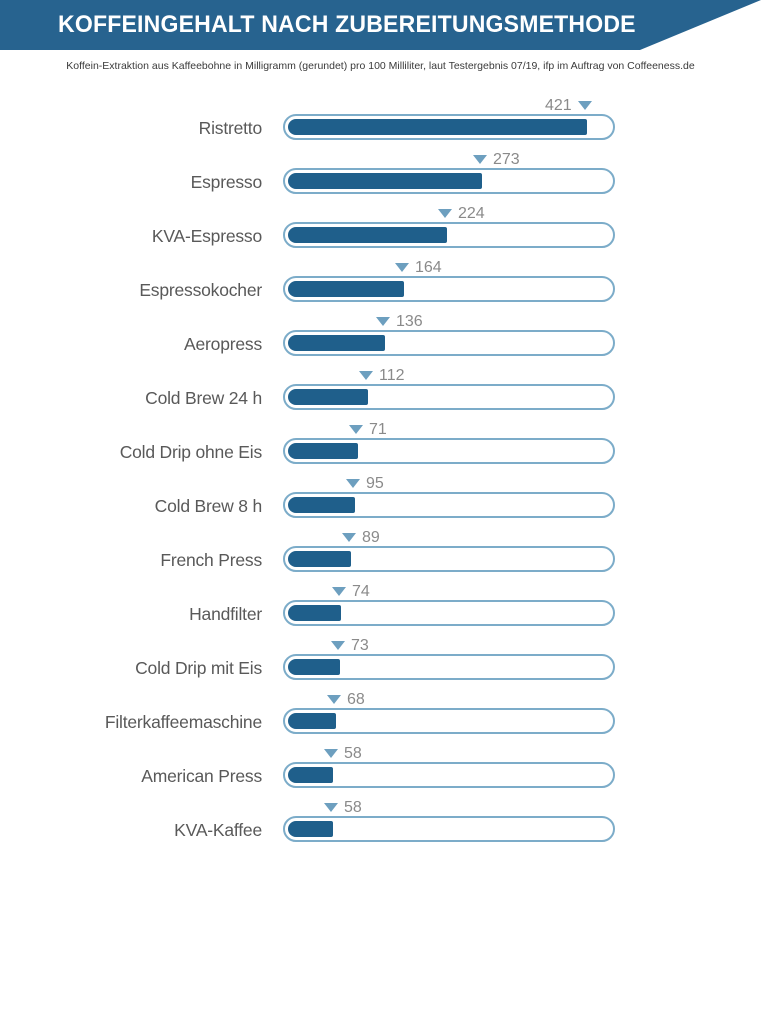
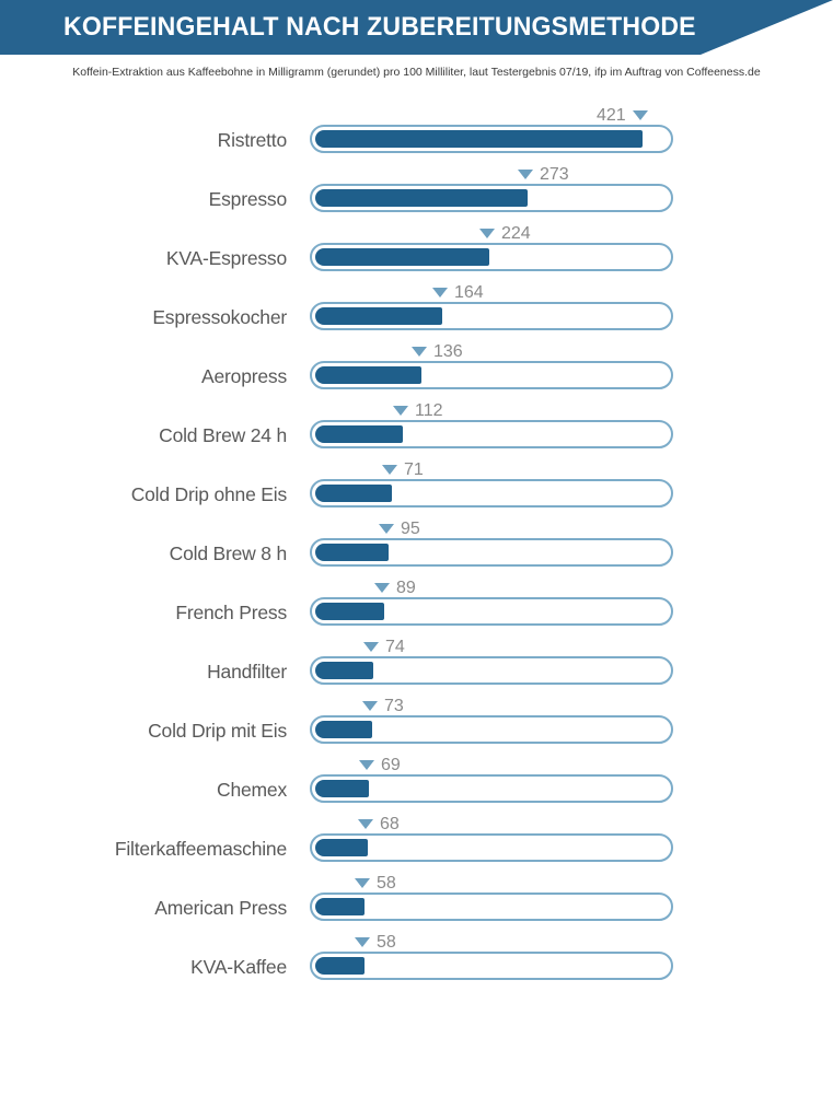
  KOFFEINGEHALT NACH ZUBEREITUNGSMETHODE
  Koffein-Extraktion aus Kaffeebohne in Milligramm (gerundet) pro 100 Milliliter, laut Testergebnis 07/19, ifp im Auftrag von Coffeeness.de
  Ristretto
  421
  Espresso
  273
  KVA-Espresso
  224
  Espressokocher
  164
  Aeropress
  136
  Cold Brew 24 h
  112
  Cold Drip ohne Eis
  71
  Cold Brew 8 h
  95
  French Press
  89
  Handfilter
  74
  Cold Drip mit Eis
  73
+ Chemex
+ 69
  Filterkaffeemaschine
  68
  American Press
  58
  KVA-Kaffee
  58
